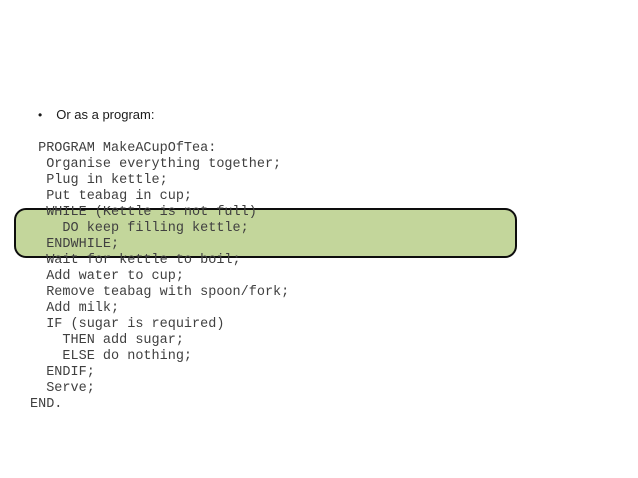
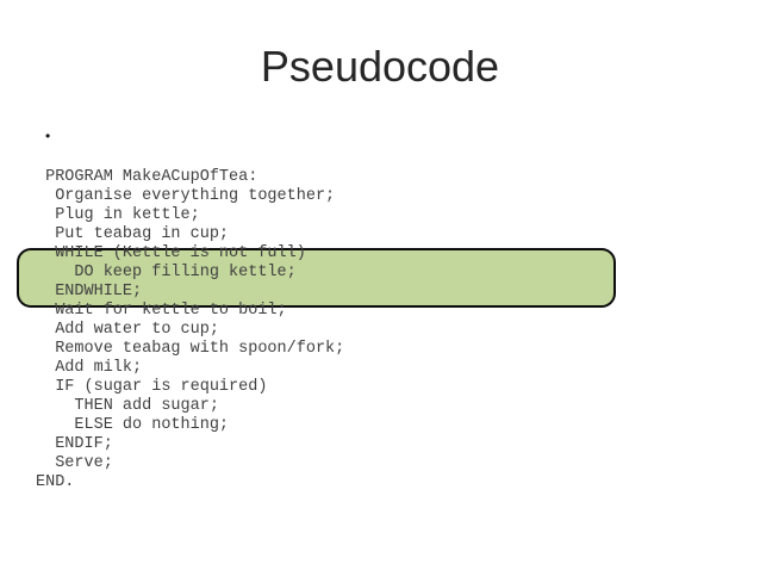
+ Pseudocode
  •
- Or as a program:
  PROGRAM MakeACupOfTea:
  Organise everything together;
  Plug in kettle;
  Put teabag in cup;
  WHILE (Kettle is not full)
  DO keep filling kettle;
  ENDWHILE;
  Wait for kettle to boil;
  Add water to cup;
  Remove teabag with spoon/fork;
  Add milk;
  IF (sugar is required)
  THEN add sugar;
  ELSE do nothing;
  ENDIF;
  Serve;
  END.
